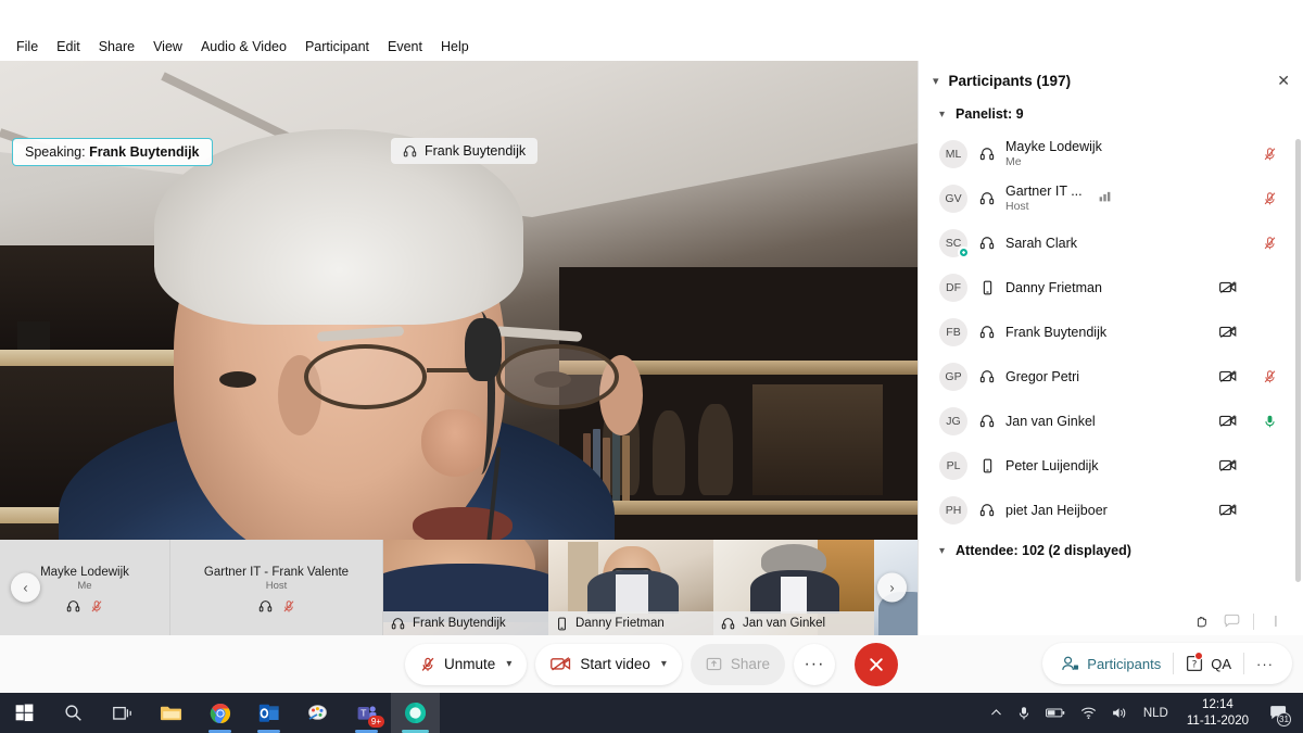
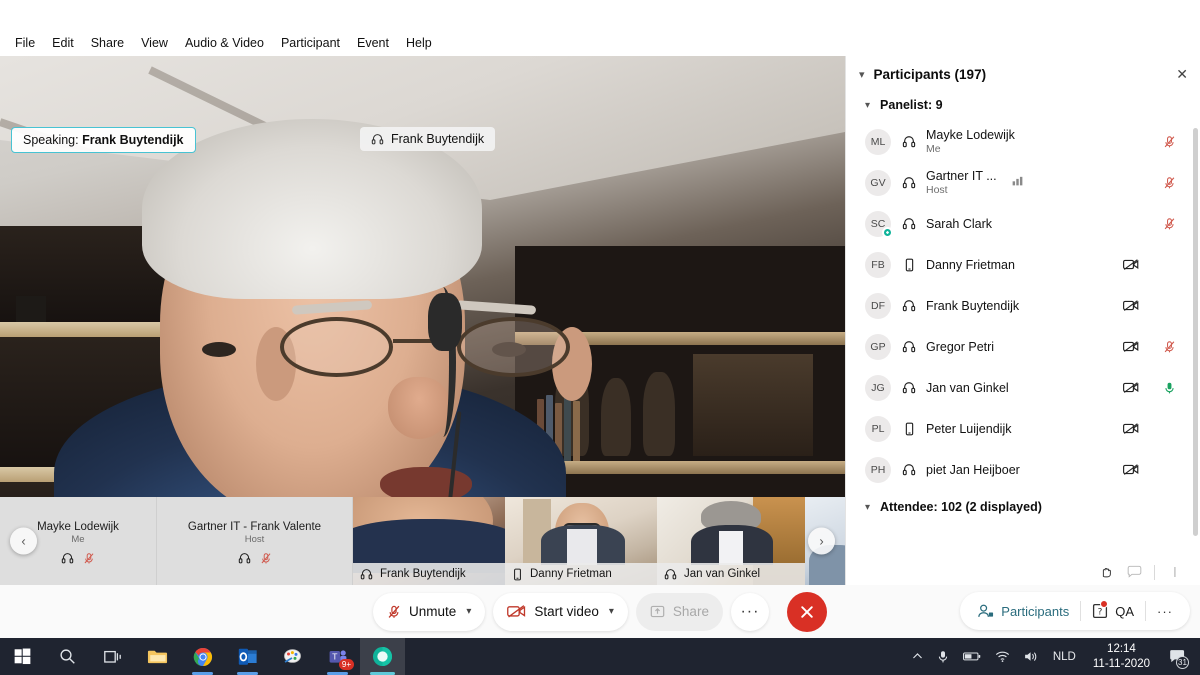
  File
  Edit
  Share
  View
  Audio & Video
  Participant
  Event
  Help
  Speaking: Frank Buytendijk
  Frank Buytendijk
  ‹
  ›
  Mayke Lodewijk
  Me
  Gartner IT - Frank Valente
  Host
  Frank Buytendijk
  Danny Frietman
  Jan van Ginkel
  ▾
  Participants (197)
  ✕
  ▾
  Panelist: 9
  ML
  Mayke Lodewijk
  Me
  GV
  Gartner IT ...
  Host
  SC
  Sarah Clark
- DF
+ FB
  Danny Frietman
- FB
+ DF
  Frank Buytendijk
  GP
  Gregor Petri
  JG
  Jan van Ginkel
  PL
  Peter Luijendijk
  PH
  piet Jan Heijboer
  ▾
  Attendee: 102 (2 displayed)
  Unmute
  ▾
  Start video
  ▾
  Share
  ···
  Participants
  ?
  QA
  ···
  T
  9+
  NLD
  12:14
  11-11-2020
  31
